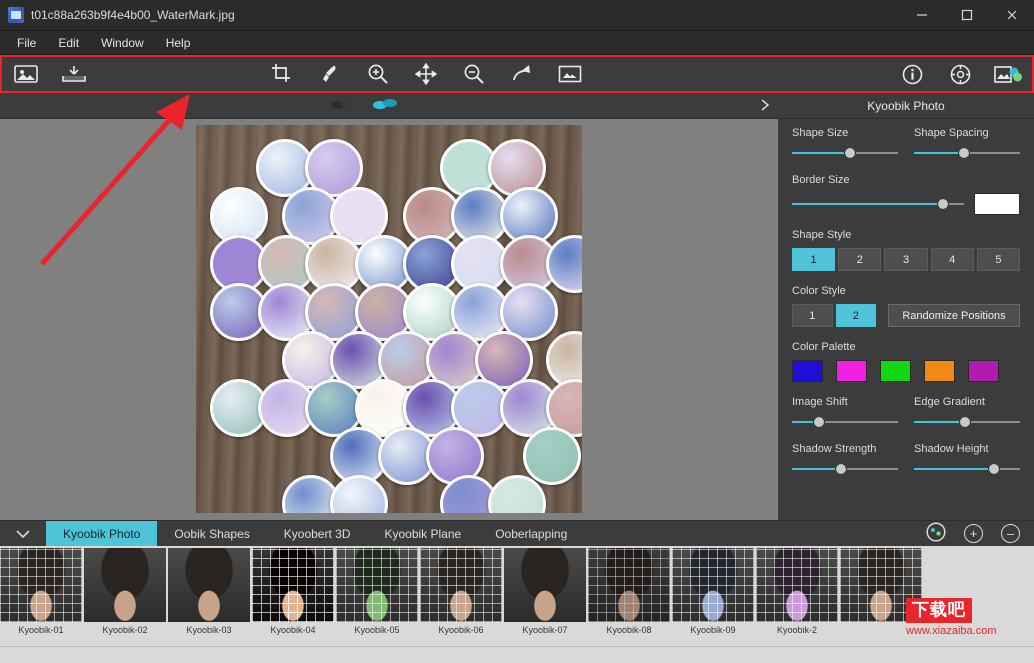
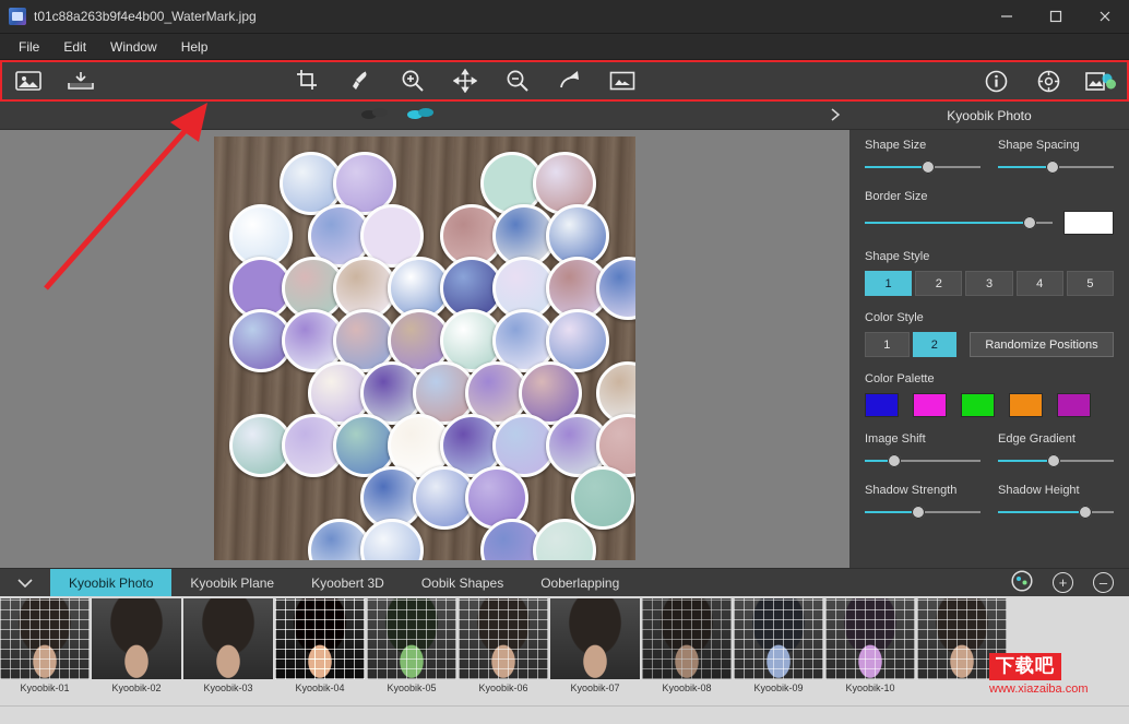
  t01c88a263b9f4e4b00_WaterMark.jpg
  File
  Edit
  Window
  Help
  Kyoobik Photo
  Shape Size
  Shape Spacing
  Border Size
  Shape Style
  1
  2
  3
  4
  5
  Color Style
  1
  2
  Randomize Positions
  Color Palette
  Image Shift
  Edge Gradient
  Shadow Strength
  Shadow Height
  Kyoobik Photo
- Oobik Shapes
+ Kyoobik Plane
  Kyoobert 3D
- Kyoobik Plane
+ Oobik Shapes
  Ooberlapping
  +
  –
  Kyoobik-01
  Kyoobik-02
  Kyoobik-03
  Kyoobik-04
  Kyoobik-05
  Kyoobik-06
  Kyoobik-07
  Kyoobik-08
  Kyoobik-09
- Kyoobik-2
+ Kyoobik-10
  下载吧
  www.xiazaiba.com
